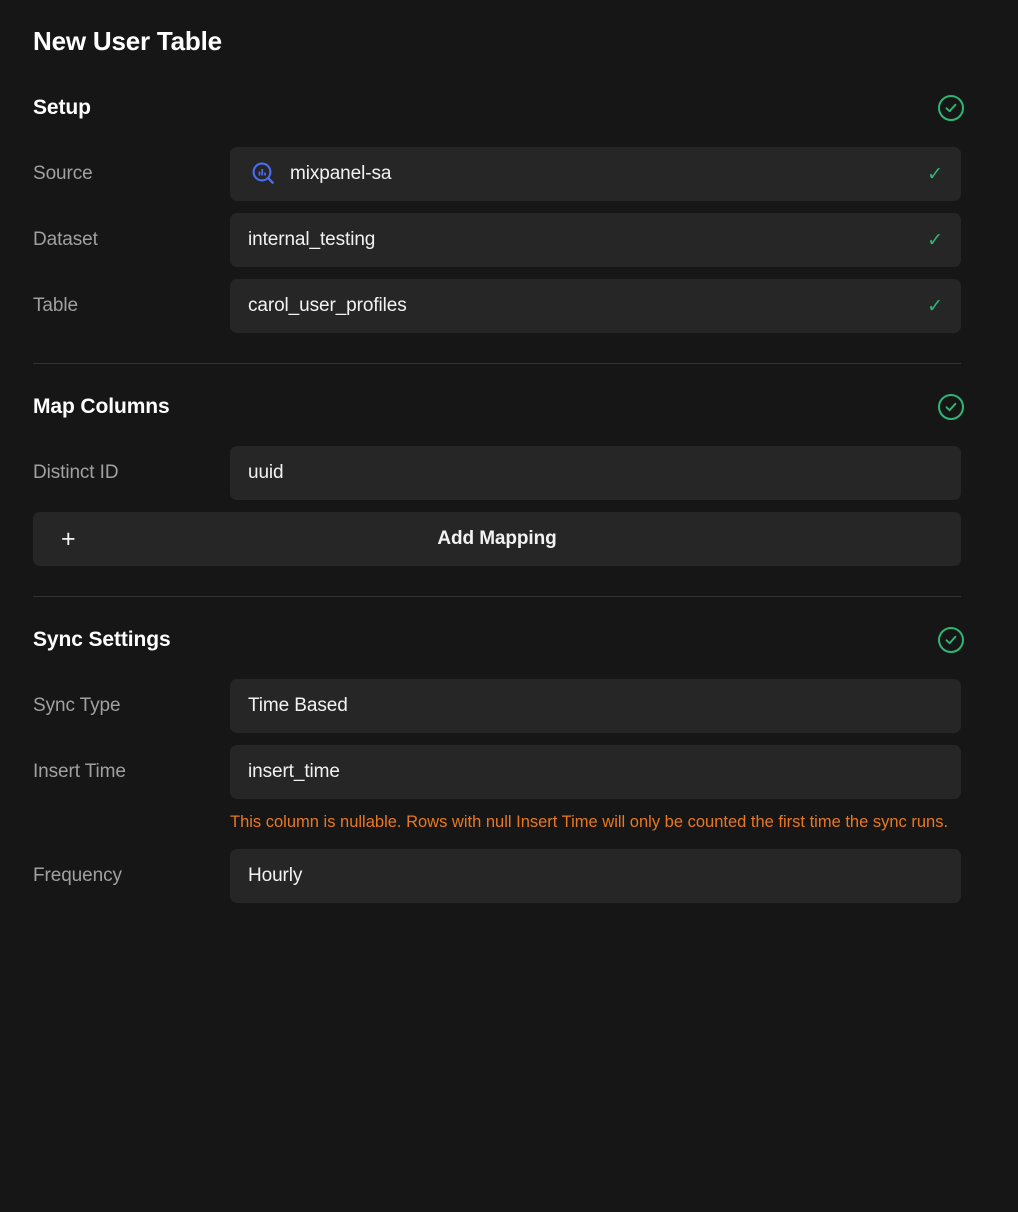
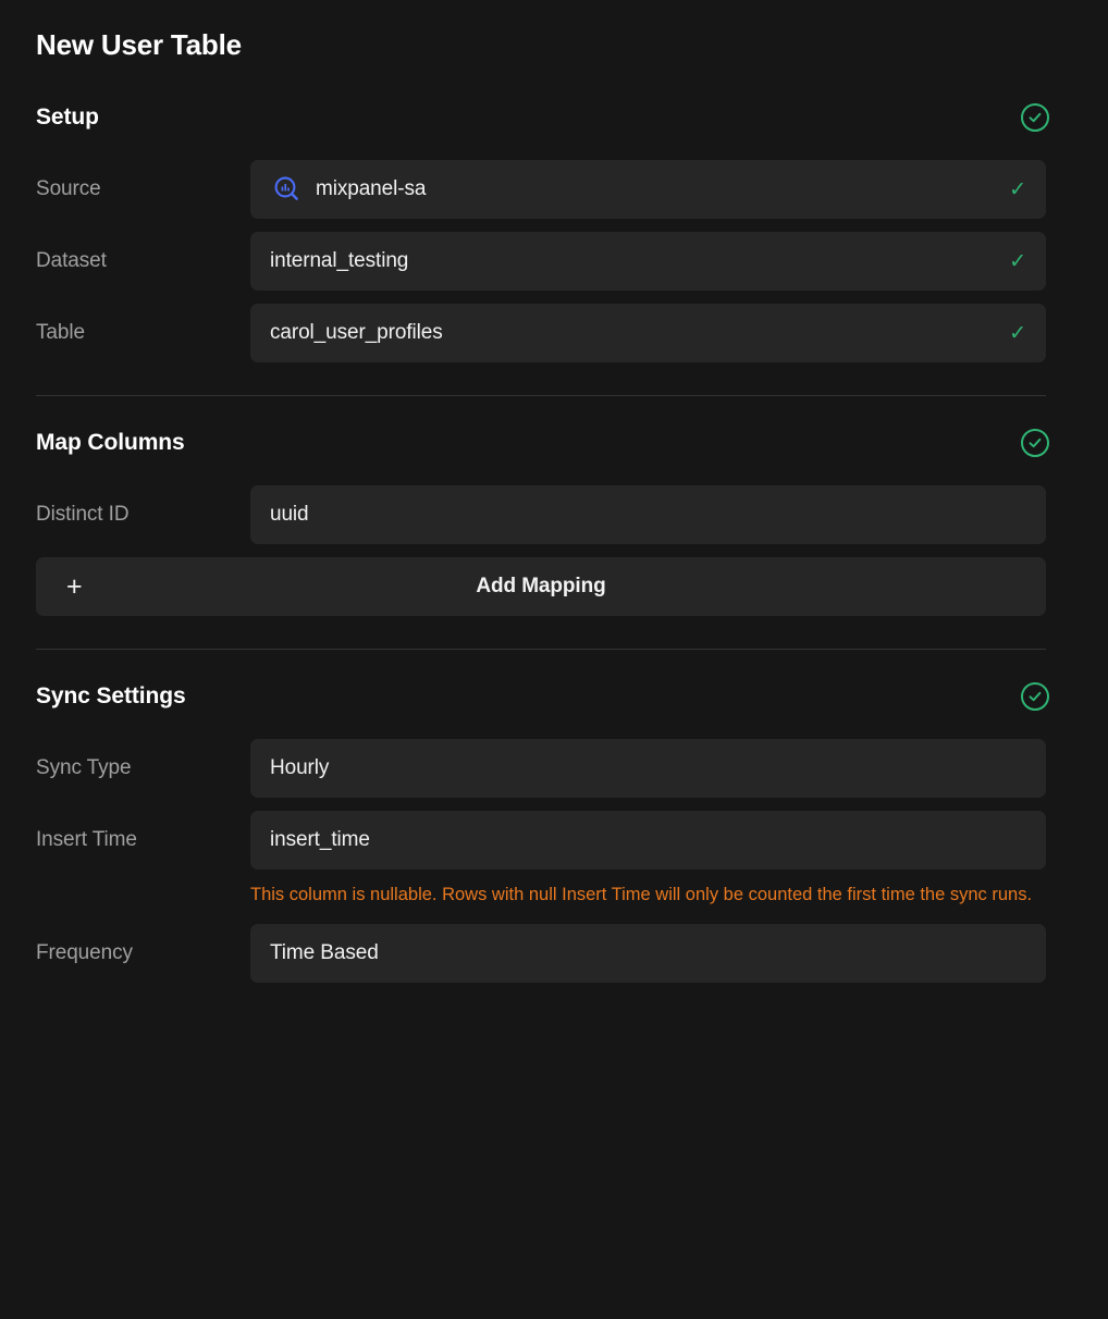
  New User Table
  Setup
  Source
  mixpanel-sa
  ✓
  Dataset
  internal_testing
  ✓
  Table
  carol_user_profiles
  ✓
  Map Columns
  Distinct ID
  uuid
  +
  Add Mapping
  Sync Settings
  Sync Type
- Time Based
+ Hourly
  Insert Time
  insert_time
  This column is nullable. Rows with null Insert Time will only be counted the first time the sync runs.
  Frequency
- Hourly
+ Time Based
